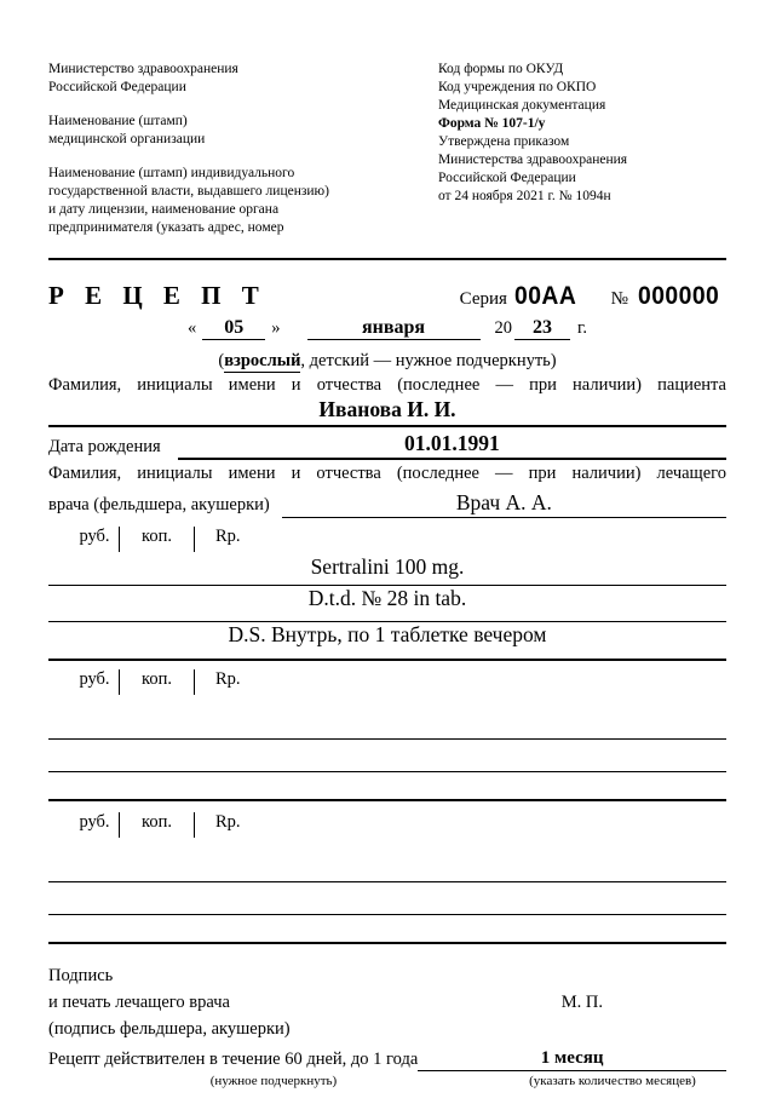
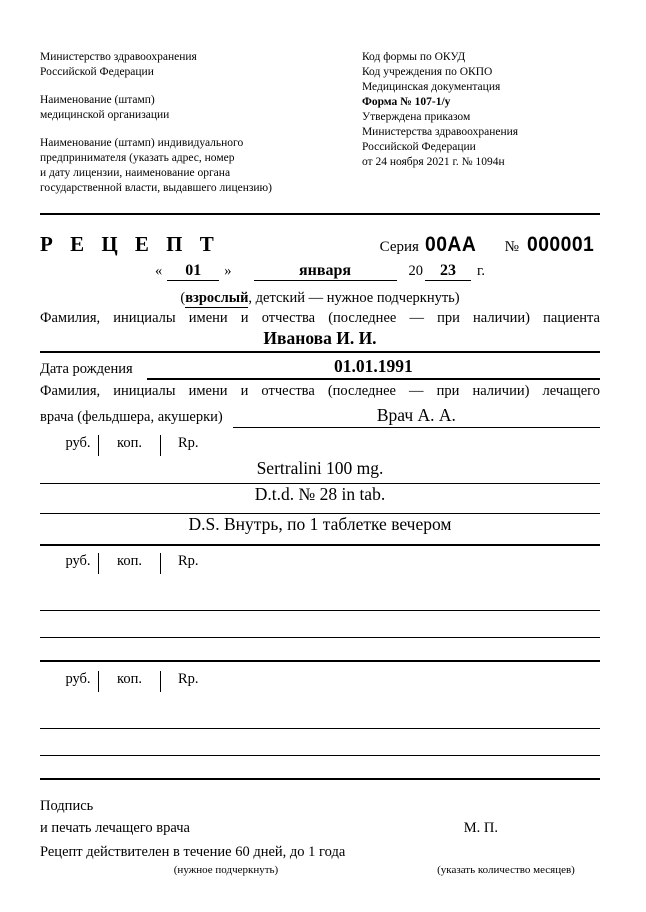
  Министерство здравоохранения
  Российской Федерации
  Наименование (штамп)
  медицинской организации
  Наименование (штамп) индивидуального
- государственной власти, выдавшего лицензию)
+ предпринимателя (указать адрес, номер
  и дату лицензии, наименование органа
- предпринимателя (указать адрес, номер
+ государственной власти, выдавшего лицензию)
  Код формы по ОКУД
  Код учреждения по ОКПО
  Медицинская документация
  Форма № 107-1/у
  Утверждена приказом
  Министерства здравоохранения
  Российской Федерации
  от 24 ноября 2021 г. № 1094н
  Р Е Ц Е П Т
  Серия
  00AA
  №
- 000000
+ 000001
  «
- 05
+ 01
  »
  января
  20
  23
  г.
  (взрослый, детский — нужное подчеркнуть)
  Фамилия, инициалы имени и отчества (последнее — при наличии) пациента
  Иванова И. И.
  Дата рождения
  01.01.1991
  Фамилия, инициалы имени и отчества (последнее — при наличии) лечащего
  врача (фельдшера, акушерки)
  Врач А. А.
  руб.
  коп.
  Rp.
  Sertralini 100 mg.
  D.t.d. № 28 in tab.
  D.S. Внутрь, по 1 таблетке вечером
  руб.
  коп.
  Rp.
  руб.
  коп.
  Rp.
  Подпись
  и печать лечащего врача
  М. П.
- (подпись фельдшера, акушерки)
  Рецепт действителен в течение 60 дней, до 1 года
- 1 месяц
  (нужное подчеркнуть)
  (указать количество месяцев)
